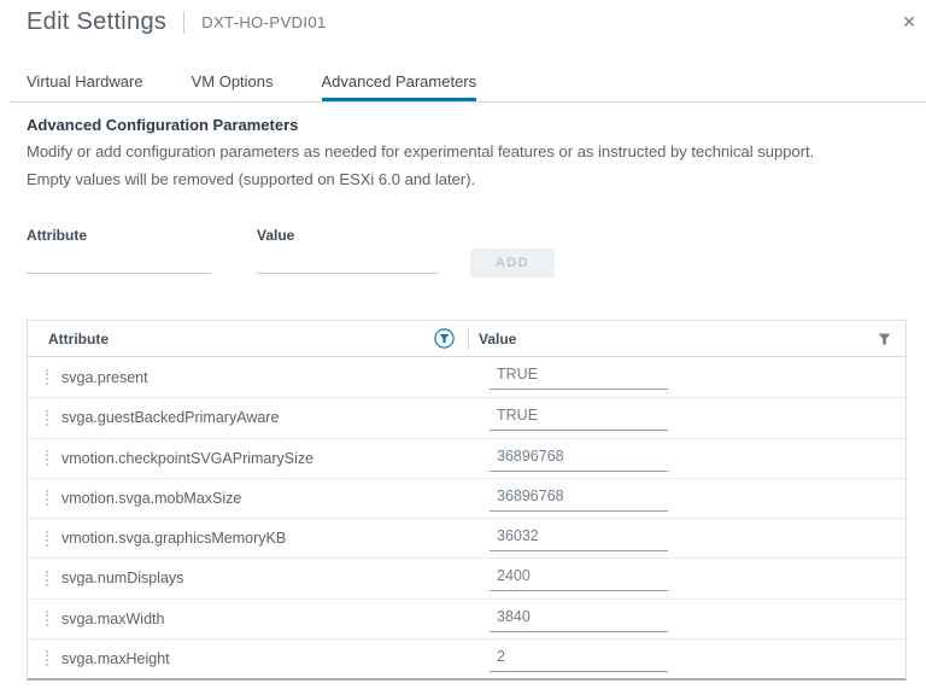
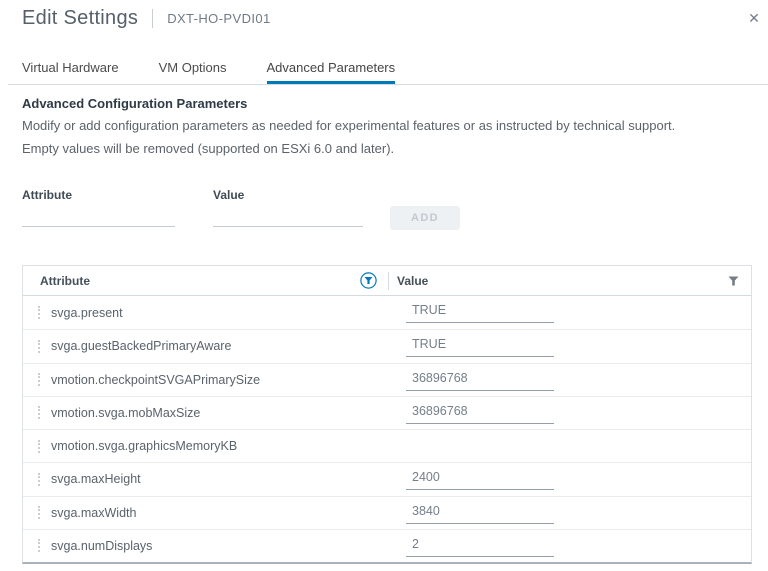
  Edit Settings
  DXT-HO-PVDI01
  ✕
  Virtual Hardware
  VM Options
  Advanced Parameters
  Advanced Configuration Parameters
  Modify or add configuration parameters as needed for experimental features or as instructed by technical support.
  Empty values will be removed (supported on ESXi 6.0 and later).
  Attribute
  Value
  ADD
  Attribute
  Value
  svga.present
  TRUE
  svga.guestBackedPrimaryAware
  TRUE
  vmotion.checkpointSVGAPrimarySize
  36896768
  vmotion.svga.mobMaxSize
  36896768
  vmotion.svga.graphicsMemoryKB
- 36032
- svga.numDisplays
+ svga.maxHeight
  2400
  svga.maxWidth
  3840
- svga.maxHeight
+ svga.numDisplays
  2
